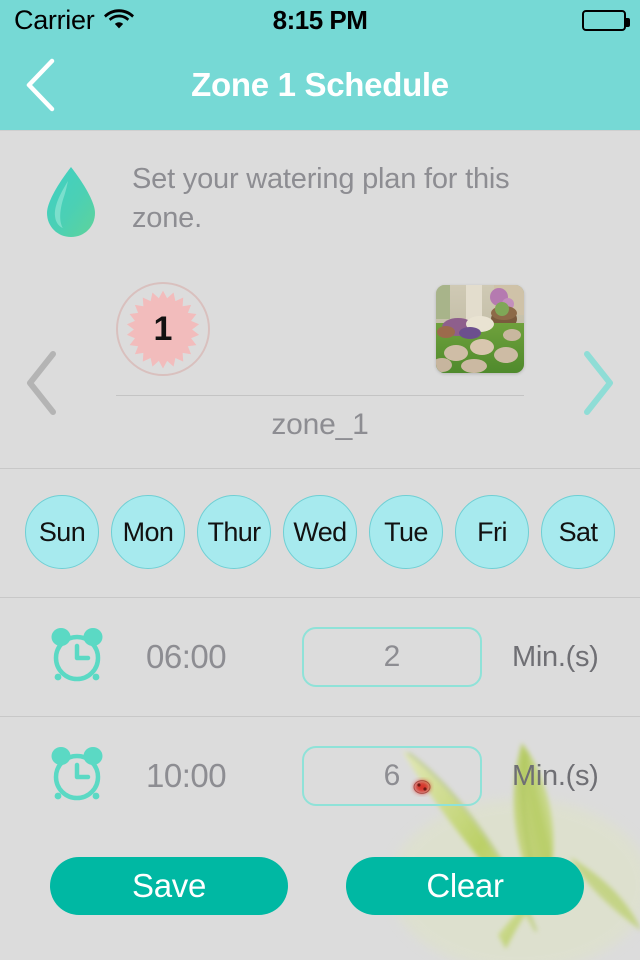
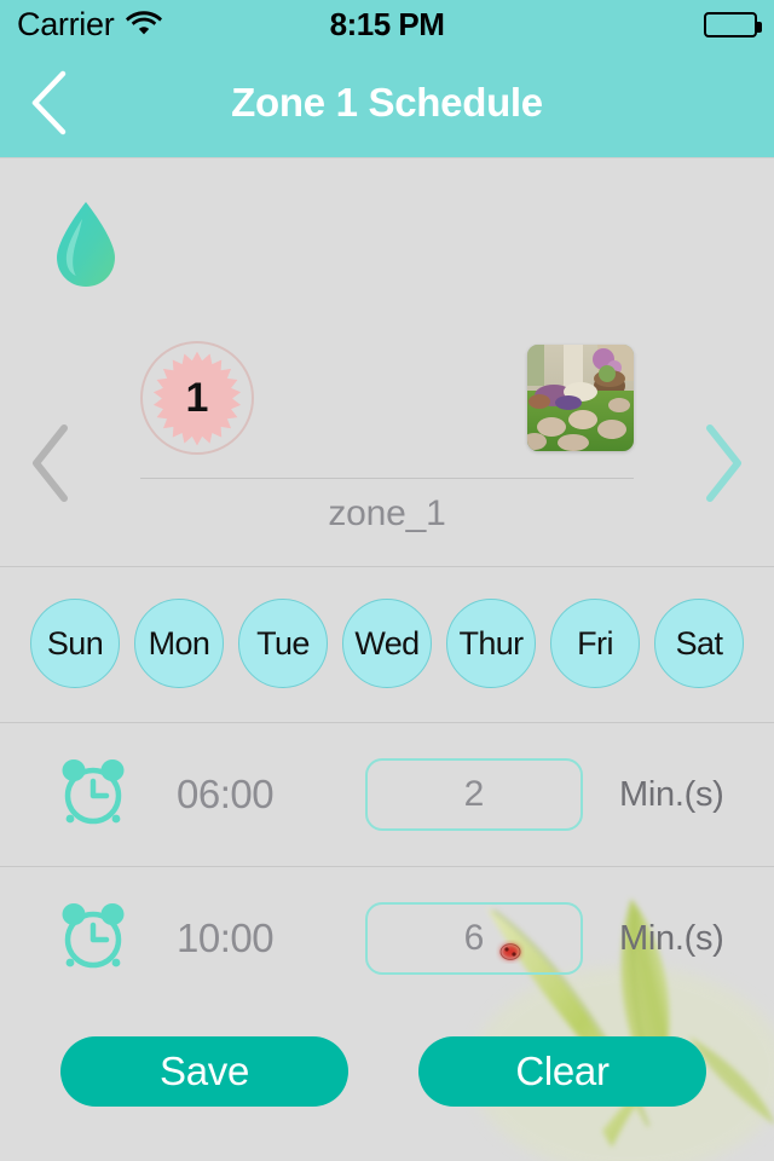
  Carrier
  8:15 PM
  Zone 1 Schedule
- Set your watering plan for this zone.
  1
  zone_1
  Sun
  Mon
- Thur
+ Tue
  Wed
- Tue
+ Thur
  Fri
  Sat
  06:00
  2
  Min.(s)
  10:00
  6
  Min.(s)
  Save
  Clear
